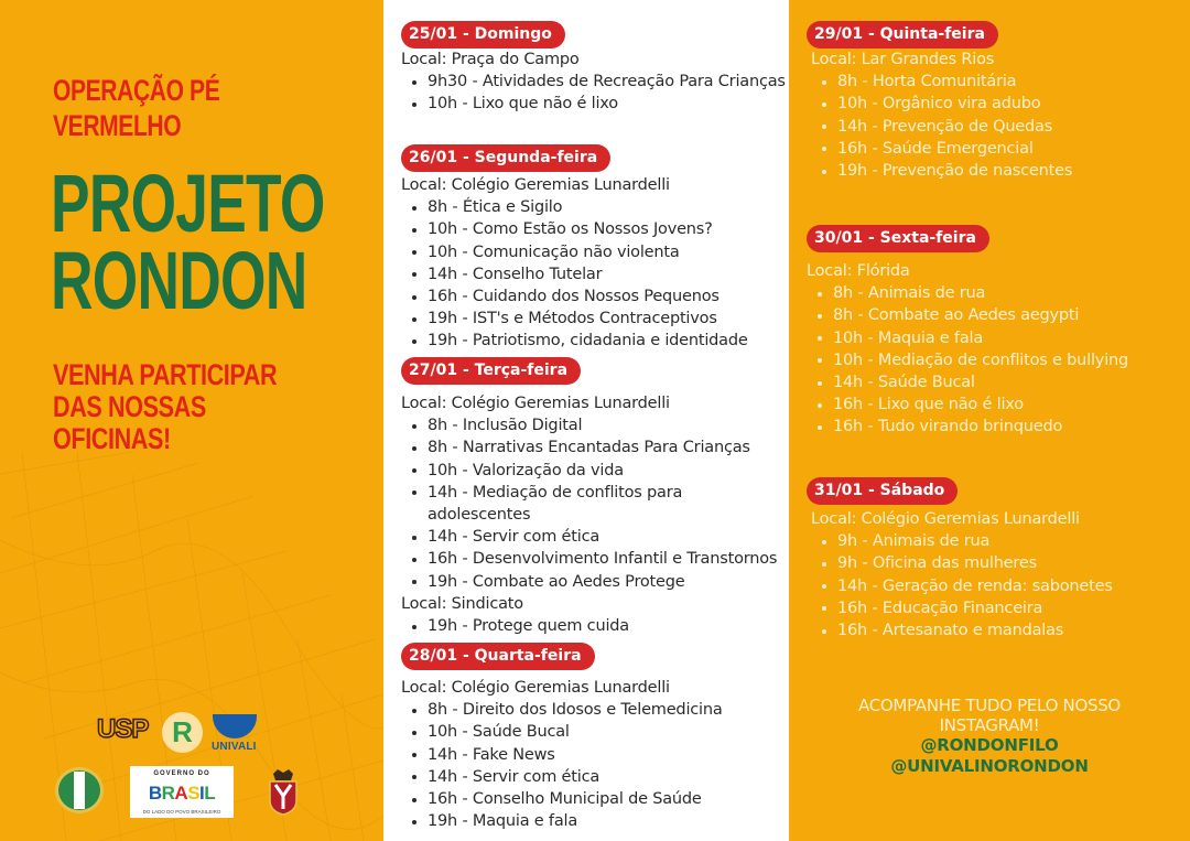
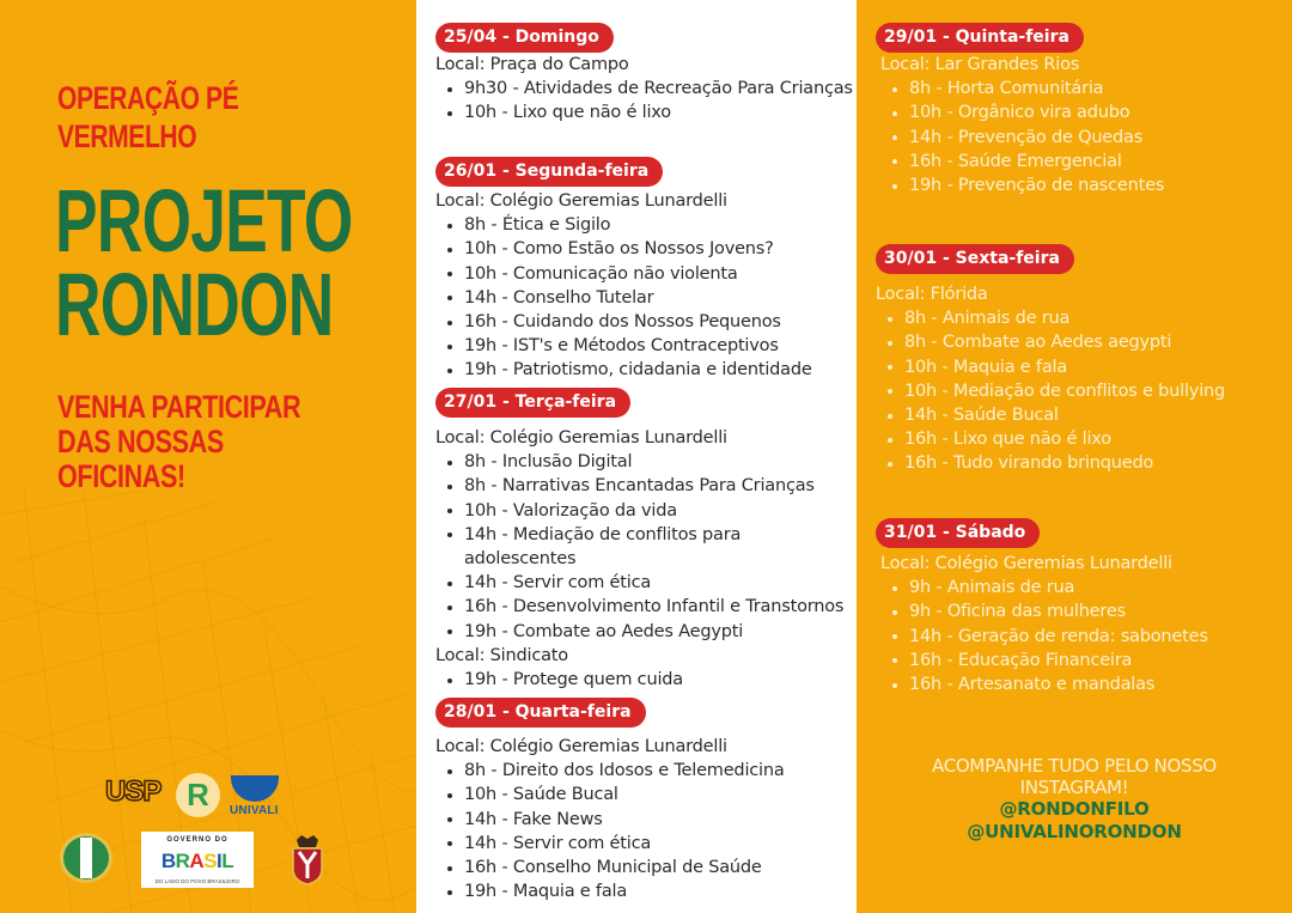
  OPERAÇÃO PÉ
  VERMELHO
  PROJETO
  RONDON
  VENHA PARTICIPAR
  DAS NOSSAS
  OFICINAS!
  USP
  R
  UNIVALI
  BRASIL
- 25/01 - Domingo
+ 25/04 - Domingo
  Local: Praça do Campo
  9h30 - Atividades de Recreação Para Crianças
  10h - Lixo que não é lixo
  26/01 - Segunda-feira
  Local: Colégio Geremias Lunardelli
  8h - Ética e Sigilo
  10h - Como Estão os Nossos Jovens?
  10h - Comunicação não violenta
  14h - Conselho Tutelar
  16h - Cuidando dos Nossos Pequenos
  19h - IST's e Métodos Contraceptivos
  19h - Patriotismo, cidadania e identidade
  27/01 - Terça-feira
  Local: Colégio Geremias Lunardelli
  8h - Inclusão Digital
  8h - Narrativas Encantadas Para Crianças
  10h - Valorização da vida
  14h - Mediação de conflitos para adolescentes
  14h - Servir com ética
  16h - Desenvolvimento Infantil e Transtornos
- 19h - Combate ao Aedes Protege
+ 19h - Combate ao Aedes Aegypti
  Local: Sindicato
  19h - Protege quem cuida
  28/01 - Quarta-feira
  Local: Colégio Geremias Lunardelli
  8h - Direito dos Idosos e Telemedicina
  10h - Saúde Bucal
  14h - Fake News
  14h - Servir com ética
  16h - Conselho Municipal de Saúde
  19h - Maquia e fala
  29/01 - Quinta-feira
  Local: Lar Grandes Rios
  8h - Horta Comunitária
  10h - Orgânico vira adubo
  14h - Prevenção de Quedas
  16h - Saúde Emergencial
  19h - Prevenção de nascentes
  30/01 - Sexta-feira
  Local: Flórida
  8h - Animais de rua
  8h - Combate ao Aedes aegypti
  10h - Maquia e fala
  10h - Mediação de conflitos e bullying
  14h - Saúde Bucal
  16h - Lixo que não é lixo
  16h - Tudo virando brinquedo
  31/01 - Sábado
  Local: Colégio Geremias Lunardelli
  9h - Animais de rua
  9h - Oficina das mulheres
  14h - Geração de renda: sabonetes
  16h - Educação Financeira
  16h - Artesanato e mandalas
  ACOMPANHE TUDO PELO NOSSO
  INSTAGRAM!
  @RONDONFILO
  @UNIVALINORONDON
